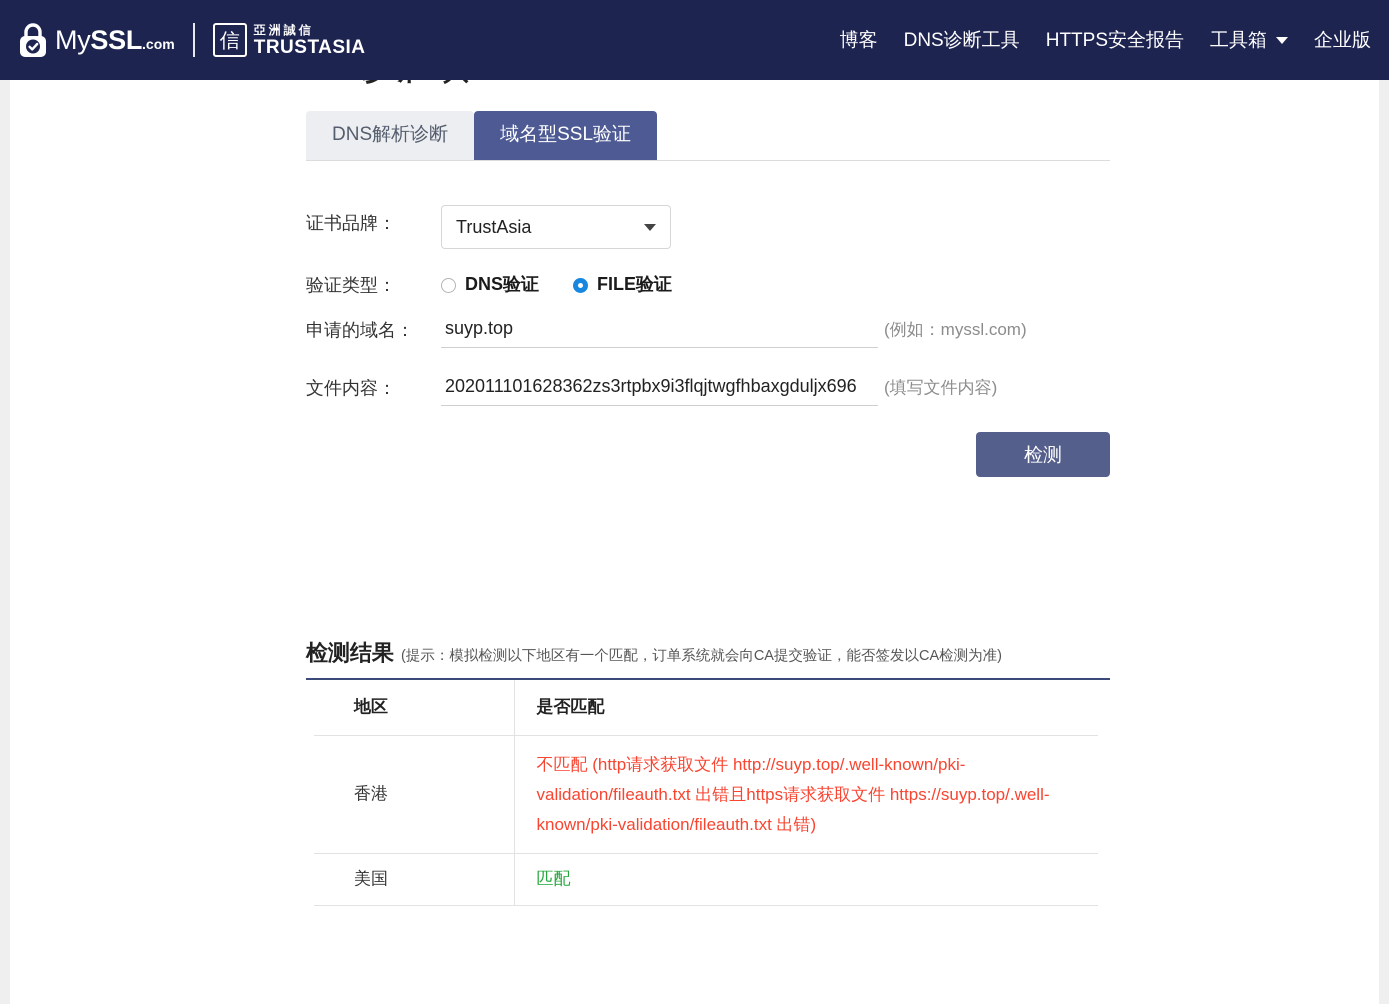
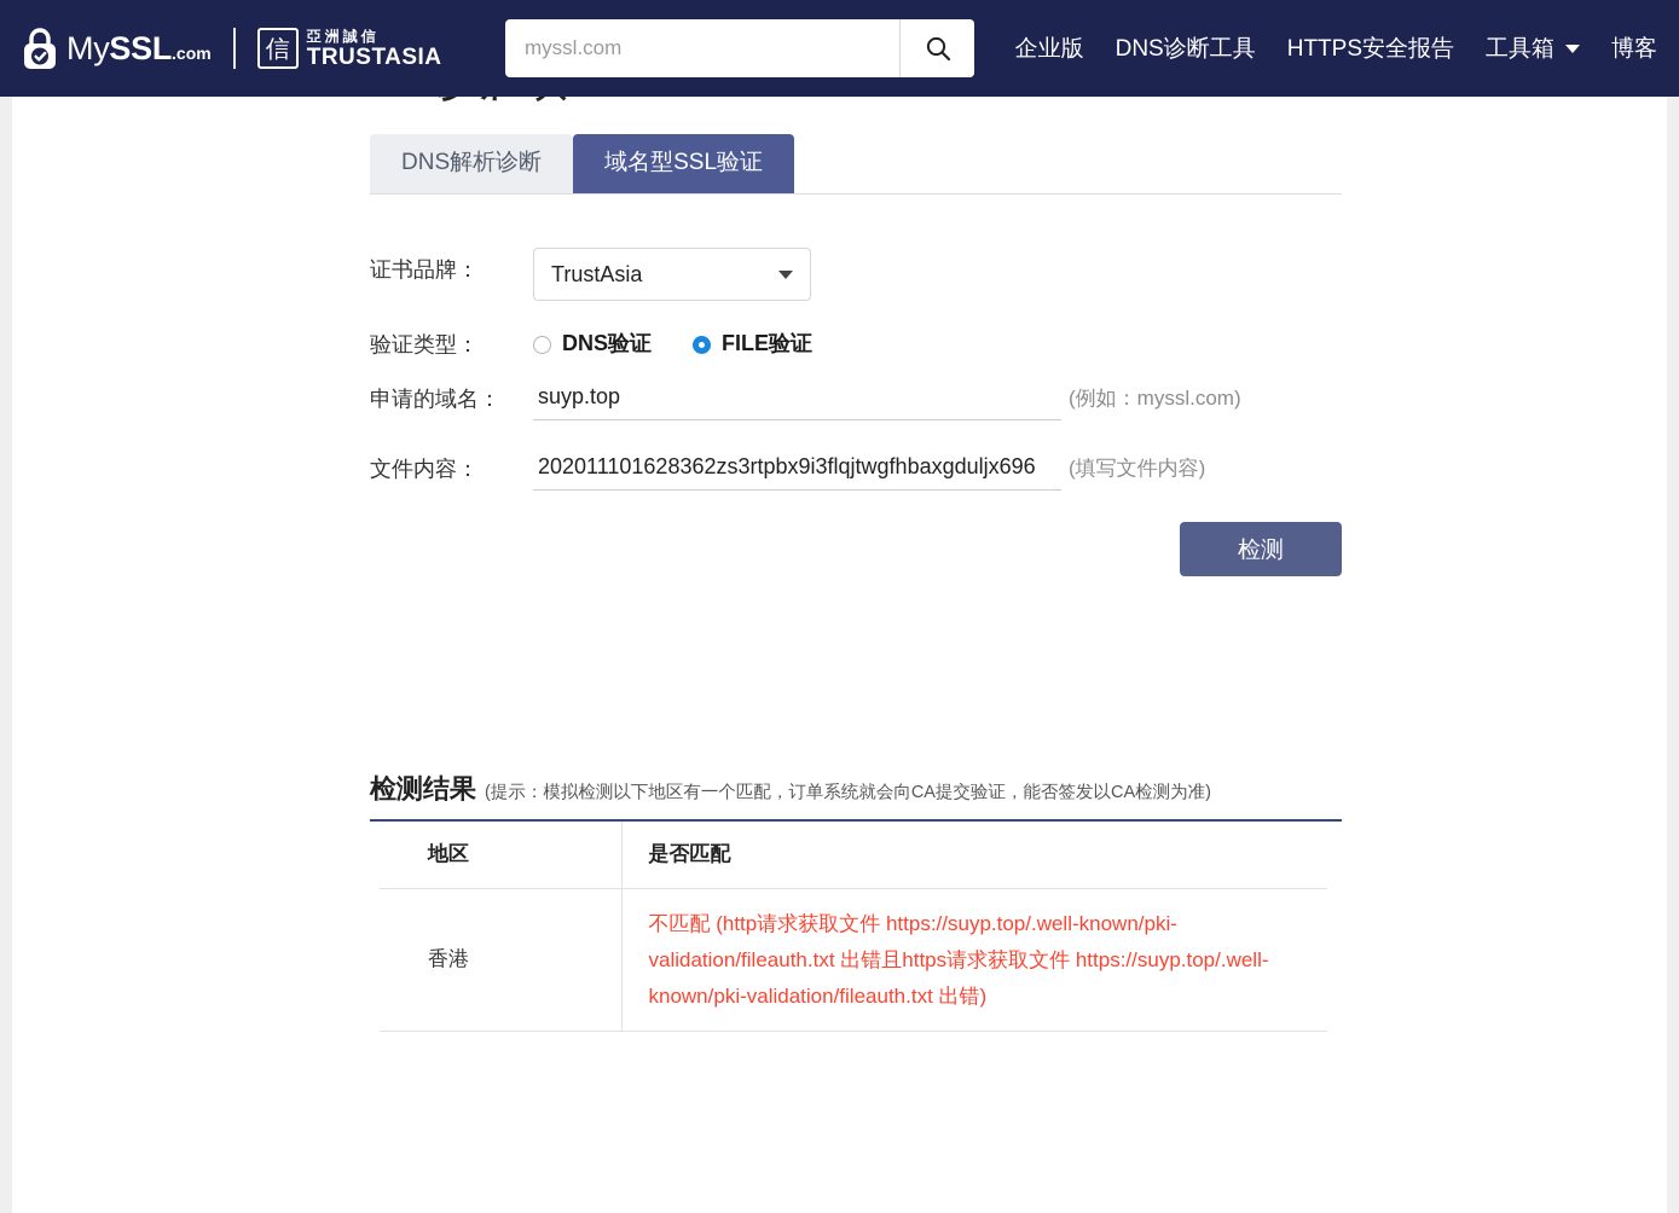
  MySSL.com
  信
  亞洲誠信
  TRUSTASIA
+ myssl.com
- 博客
+ 企业版
  DNS诊断工具
  HTTPS安全报告
  工具箱
- 企业版
+ 博客
  DNS解析诊断
  域名型SSL验证
  证书品牌：
  TrustAsia
  验证类型：
  DNS验证
  FILE验证
  申请的域名：
  suyp.top
  (例如：myssl.com)
  文件内容：
  202011101628362zs3rtpbx9i3flqjtwgfhbaxgduljx696
  (填写文件内容)
  检测
  检测结果
  (提示：模拟检测以下地区有一个匹配，订单系统就会向CA提交验证，能否签发以CA检测为准)
  地区	是否匹配
- 香港	不匹配 (http请求获取文件 http://suyp.top/.well-known/pki-validation/fileauth.txt 出错且https请求获取文件 https://suyp.top/.well-known/pki-validation/fileauth.txt 出错)
+ 香港	不匹配 (http请求获取文件 https://suyp.top/.well-known/pki-validation/fileauth.txt 出错且https请求获取文件 https://suyp.top/.well-known/pki-validation/fileauth.txt 出错)
- 美国	匹配
